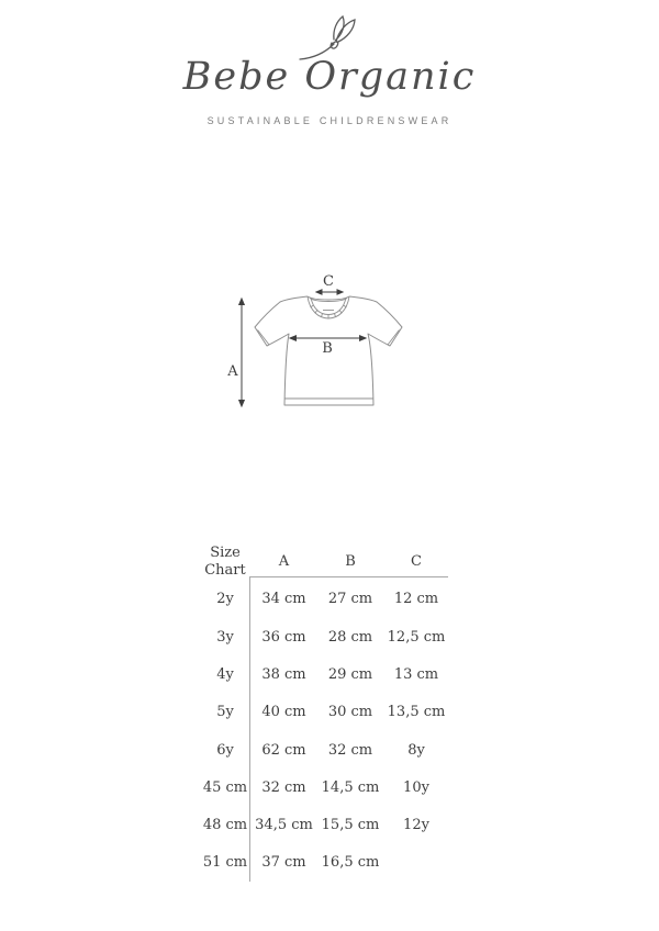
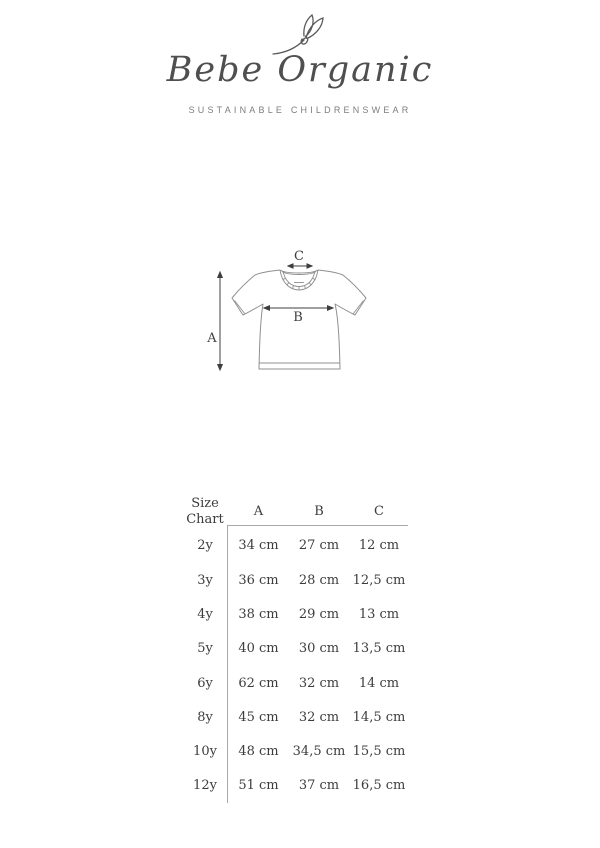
  Bebe Organic
  SUSTAINABLE CHILDRENSWEAR
  A
  B
  C
  Size Chart
  A
  B
  C
  2y
  34 cm
  27 cm
  12 cm
  3y
  36 cm
  28 cm
  12,5 cm
  4y
  38 cm
  29 cm
  13 cm
  5y
  40 cm
  30 cm
  13,5 cm
  6y
  62 cm
  32 cm
+ 14 cm
  8y
  45 cm
  32 cm
  14,5 cm
  10y
  48 cm
  34,5 cm
  15,5 cm
  12y
  51 cm
  37 cm
  16,5 cm
